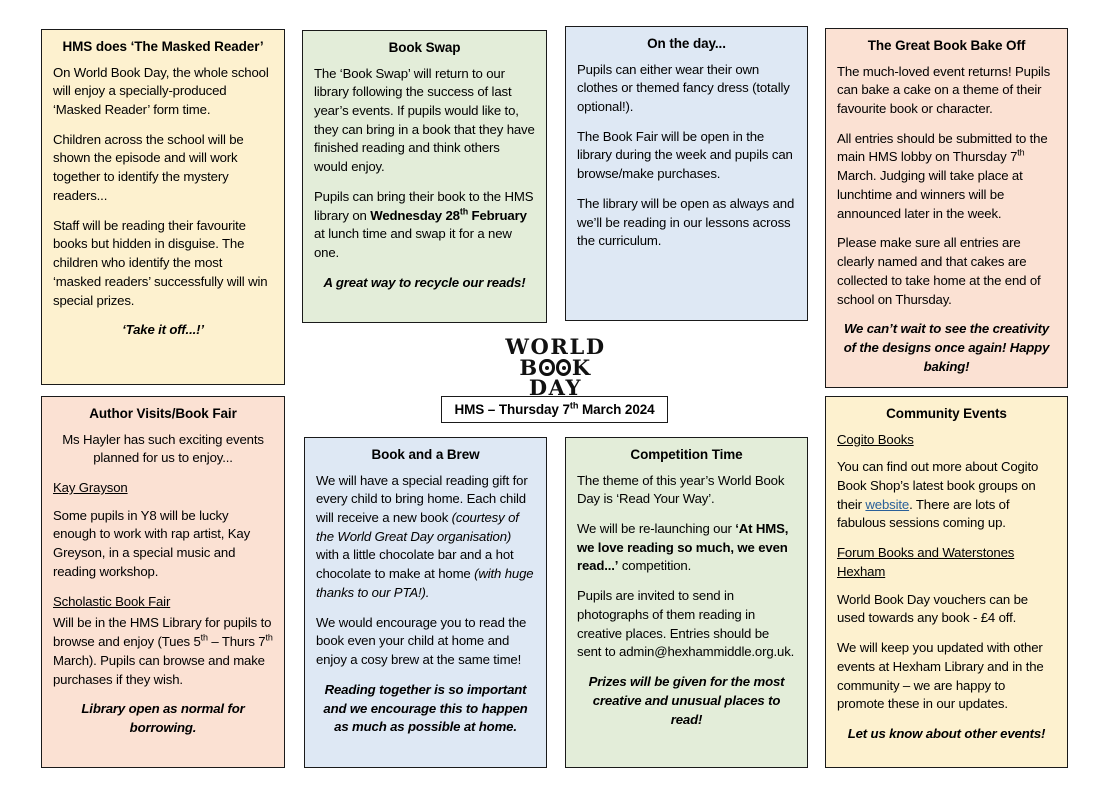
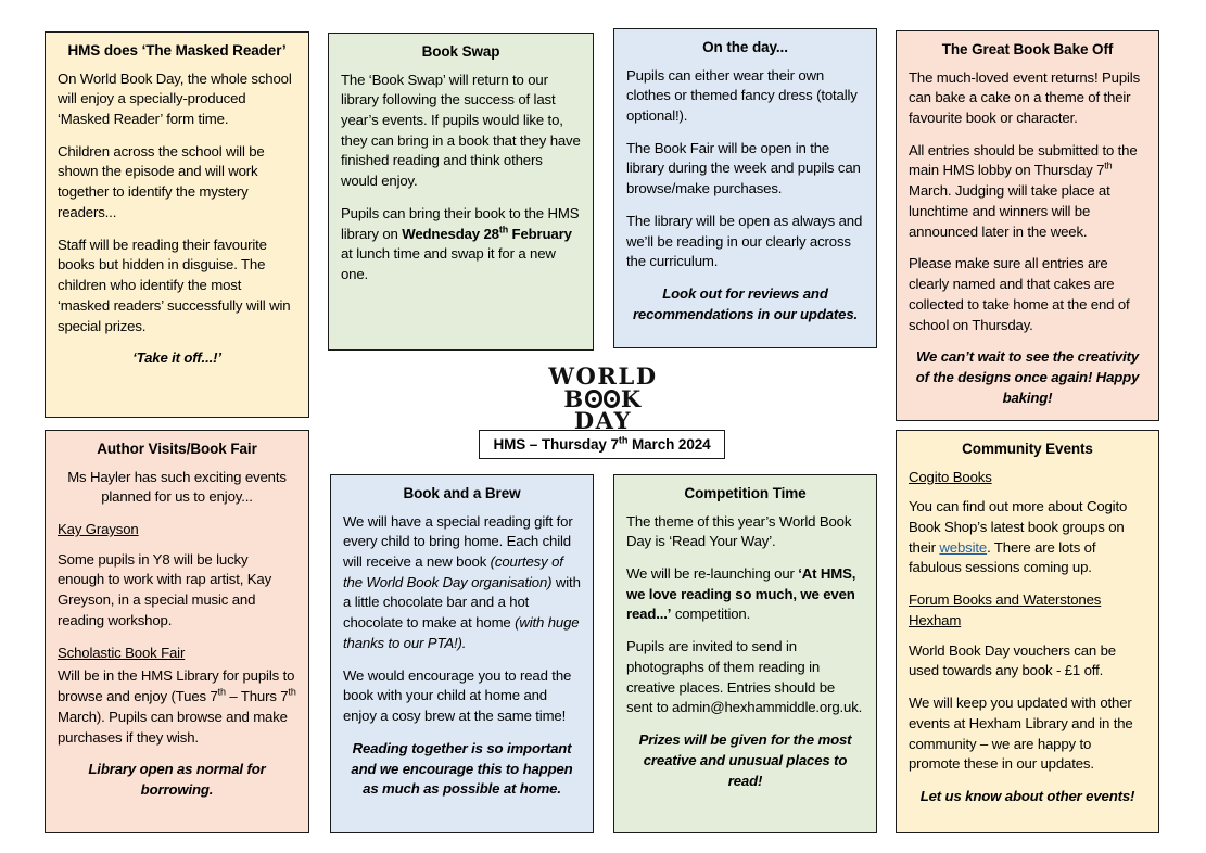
  HMS does ‘The Masked Reader’
  On World Book Day, the whole school will enjoy a specially-produced ‘Masked Reader’ form time.
  Children across the school will be shown the episode and will work together to identify the mystery readers...
  Staff will be reading their favourite books but hidden in disguise. The children who identify the most ‘masked readers’ successfully will win special prizes.
  ‘Take it off...!’
  Book Swap
  The ‘Book Swap’ will return to our library following the success of last year’s events. If pupils would like to, they can bring in a book that they have finished reading and think others would enjoy.
  Pupils can bring their book to the HMS library on Wednesday 28th February at lunch time and swap it for a new one.
- A great way to recycle our reads!
  On the day...
  Pupils can either wear their own clothes or themed fancy dress (totally optional!).
  The Book Fair will be open in the library during the week and pupils can browse/make purchases.
- The library will be open as always and we’ll be reading in our lessons across the curriculum.
+ The library will be open as always and we’ll be reading in our clearly across the curriculum.
+ Look out for reviews and recommendations in our updates.
  The Great Book Bake Off
  The much-loved event returns! Pupils can bake a cake on a theme of their favourite book or character.
  All entries should be submitted to the main HMS lobby on Thursday 7th March. Judging will take place at lunchtime and winners will be announced later in the week.
  Please make sure all entries are clearly named and that cakes are collected to take home at the end of school on Thursday.
  We can’t wait to see the creativity of the designs once again! Happy baking!
  WORLD
  B K
  DAY
  HMS – Thursday 7th March 2024
  Author Visits/Book Fair
  Ms Hayler has such exciting events planned for us to enjoy...
  Kay Grayson
  Some pupils in Y8 will be lucky enough to work with rap artist, Kay Greyson, in a special music and reading workshop.
  Scholastic Book Fair
- Will be in the HMS Library for pupils to browse and enjoy (Tues 5th – Thurs 7th March). Pupils can browse and make purchases if they wish.
+ Will be in the HMS Library for pupils to browse and enjoy (Tues 7th – Thurs 7th March). Pupils can browse and make purchases if they wish.
  Library open as normal for borrowing.
  Book and a Brew
- We will have a special reading gift for every child to bring home. Each child will receive a new book (courtesy of the World Great Day organisation) with a little chocolate bar and a hot chocolate to make at home (with huge thanks to our PTA!).
+ We will have a special reading gift for every child to bring home. Each child will receive a new book (courtesy of the World Book Day organisation) with a little chocolate bar and a hot chocolate to make at home (with huge thanks to our PTA!).
- We would encourage you to read the book even your child at home and enjoy a cosy brew at the same time!
+ We would encourage you to read the book with your child at home and enjoy a cosy brew at the same time!
  Reading together is so important and we encourage this to happen as much as possible at home.
  Competition Time
  The theme of this year’s World Book Day is ‘Read Your Way’.
  We will be re-launching our ‘At HMS, we love reading so much, we even read...’ competition.
  Pupils are invited to send in photographs of them reading in creative places. Entries should be sent to admin@hexhammiddle.org.uk.
  Prizes will be given for the most creative and unusual places to read!
  Community Events
  Cogito Books
  You can find out more about Cogito Book Shop’s latest book groups on their website. There are lots of fabulous sessions coming up.
  Forum Books and Waterstones Hexham
- World Book Day vouchers can be used towards any book - £4 off.
+ World Book Day vouchers can be used towards any book - £1 off.
  We will keep you updated with other events at Hexham Library and in the community – we are happy to promote these in our updates.
  Let us know about other events!
